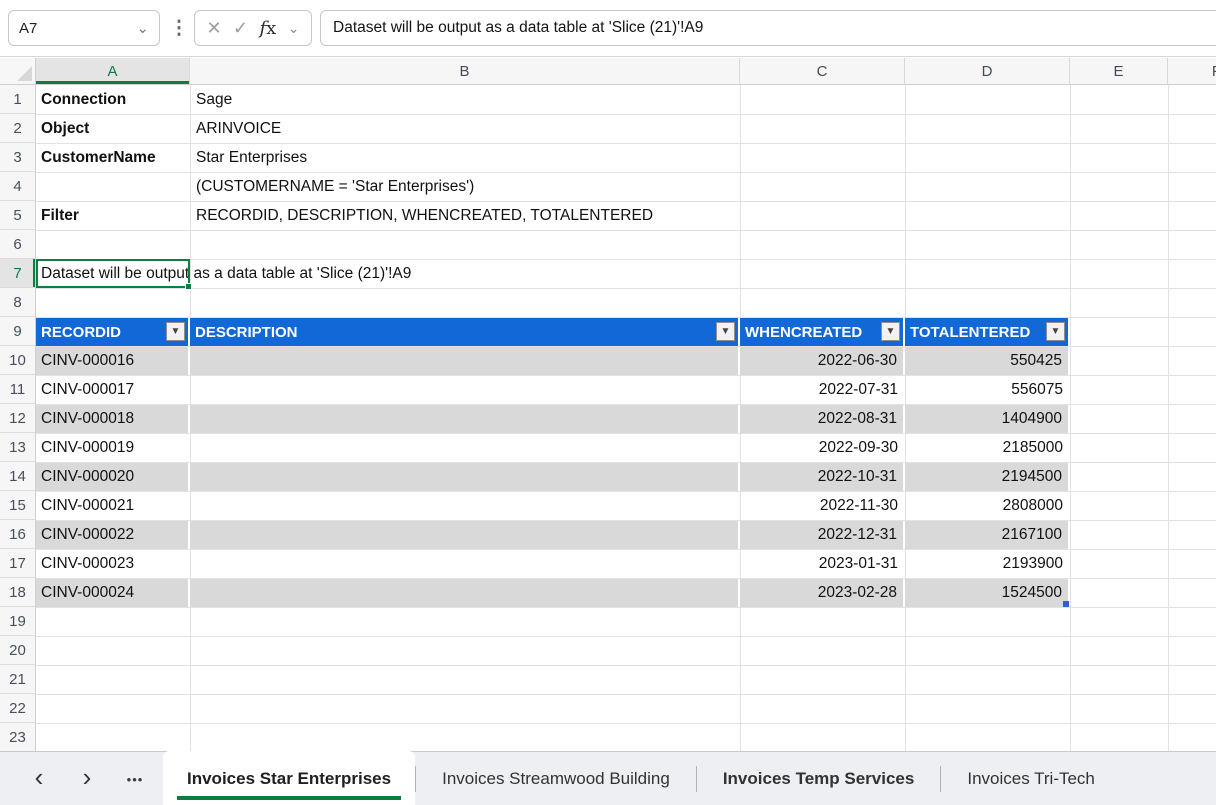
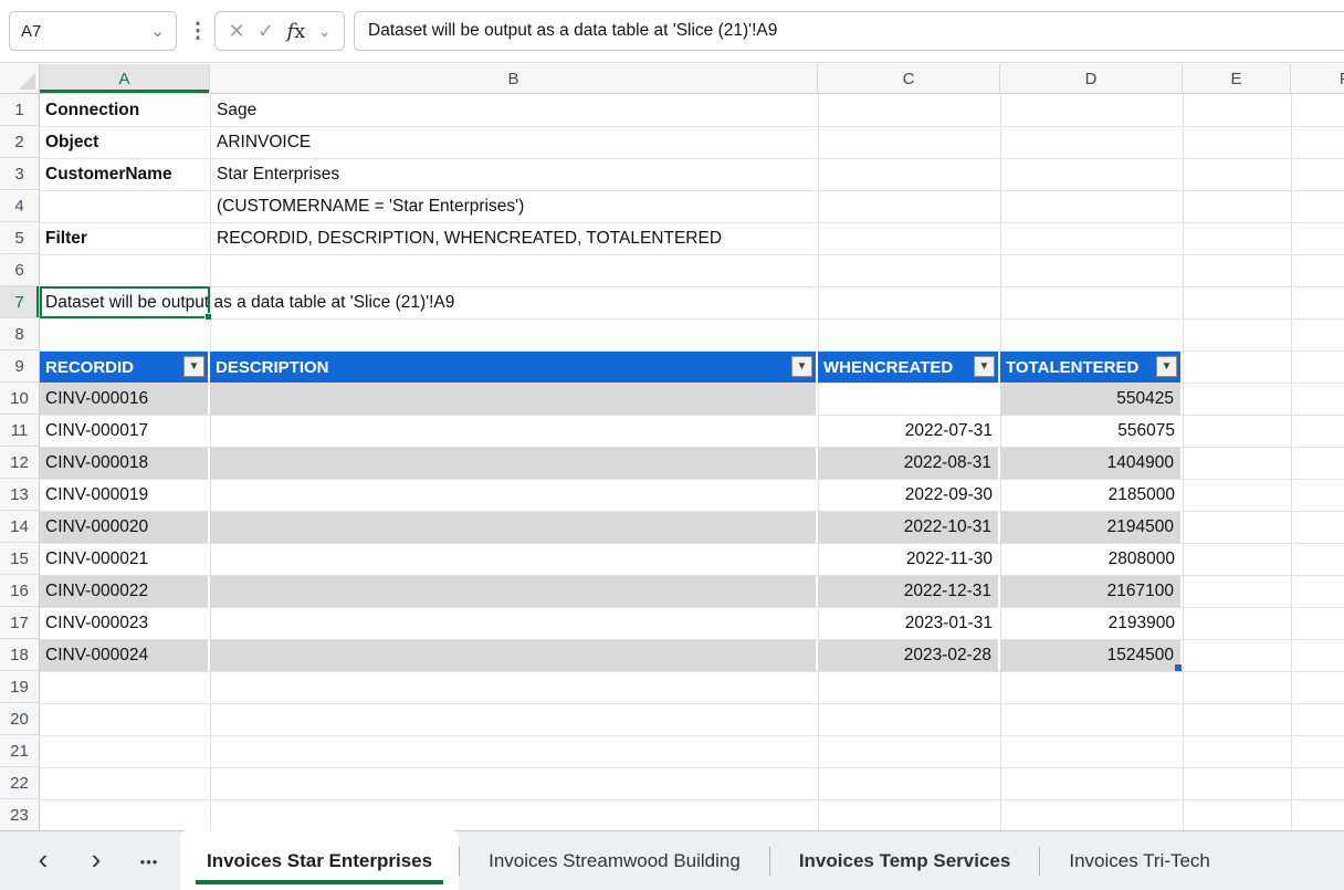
  A7
  ⌄
  ⋮
  ✕
  ✓
  fx
  ⌄
  Dataset will be output as a data table at 'Slice (21)'!A9
  A
  B
  C
  D
  E
  1
  2
  3
  4
  5
  6
  7
  8
  9
  10
  11
  12
  13
  14
  15
  16
  17
  18
  19
  20
  21
  22
  23
  Connection
  Sage
  Object
  ARINVOICE
  CustomerName
  Star Enterprises
  (CUSTOMERNAME = 'Star Enterprises')
  Filter
  RECORDID, DESCRIPTION, WHENCREATED, TOTALENTERED
  Dataset will be output as a data table at 'Slice (21)'!A9
  RECORDID
  ▼
  DESCRIPTION
  ▼
  WHENCREATED
  ▼
  TOTALENTERED
  ▼
  CINV-000016
- 2022-06-30
  550425
  CINV-000017
  2022-07-31
  556075
  CINV-000018
  2022-08-31
  1404900
  CINV-000019
  2022-09-30
  2185000
  CINV-000020
  2022-10-31
  2194500
  CINV-000021
  2022-11-30
  2808000
  CINV-000022
  2022-12-31
  2167100
  CINV-000023
  2023-01-31
  2193900
  CINV-000024
  2023-02-28
  1524500
  ‹
  ›
  •••
  Invoices Star Enterprises
  Invoices Streamwood Building
  Invoices Temp Services
  Invoices Tri-Tech
